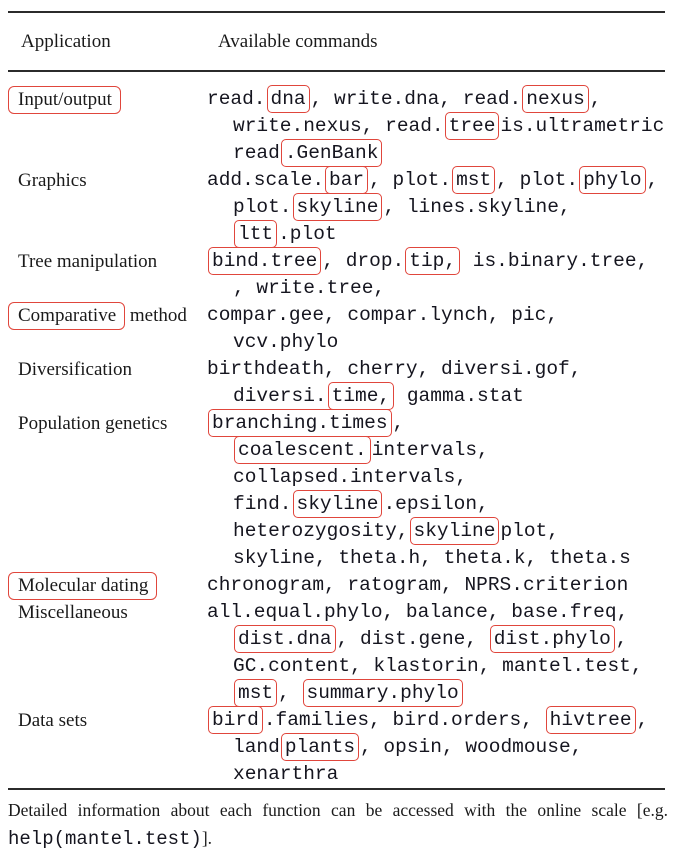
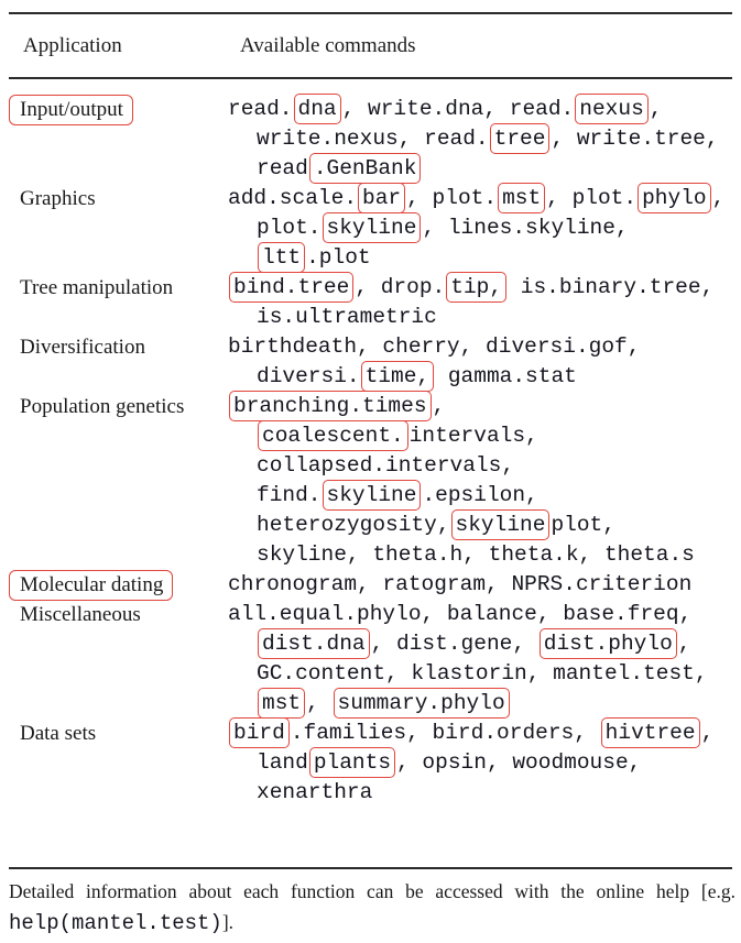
  Application
  Available commands
  Input/output
  read. dna , write.dna, read. nexus ,
- write.nexus, read. tree is.ultrametric
+ write.nexus, read. tree , write.tree,
  read .GenBank
  Graphics
  add.scale. bar , plot. mst , plot. phylo ,
  plot. skyline , lines.skyline,
  ltt .plot
  Tree manipulation
  bind.tree , drop. tip, is.binary.tree,
- , write.tree,
+ is.ultrametric
- Comparative method
- compar.gee, compar.lynch, pic,
- vcv.phylo
  Diversification
  birthdeath, cherry, diversi.gof,
  diversi. time, gamma.stat
  Population genetics
  branching.times ,
  coalescent. intervals,
  collapsed.intervals,
  find. skyline .epsilon,
  heterozygosity, skyline plot,
  skyline, theta.h, theta.k, theta.s
  Molecular dating
  chronogram, ratogram, NPRS.criterion
  Miscellaneous
  all.equal.phylo, balance, base.freq,
  dist.dna , dist.gene, dist.phylo ,
  GC.content, klastorin, mantel.test,
  mst , summary.phylo
  Data sets
  bird .families, bird.orders, hivtree ,
  land plants , opsin, woodmouse,
  xenarthra
- Detailed information about each function can be accessed with the online scale [e.g.
+ Detailed information about each function can be accessed with the online help [e.g.
  help(mantel.test)].
